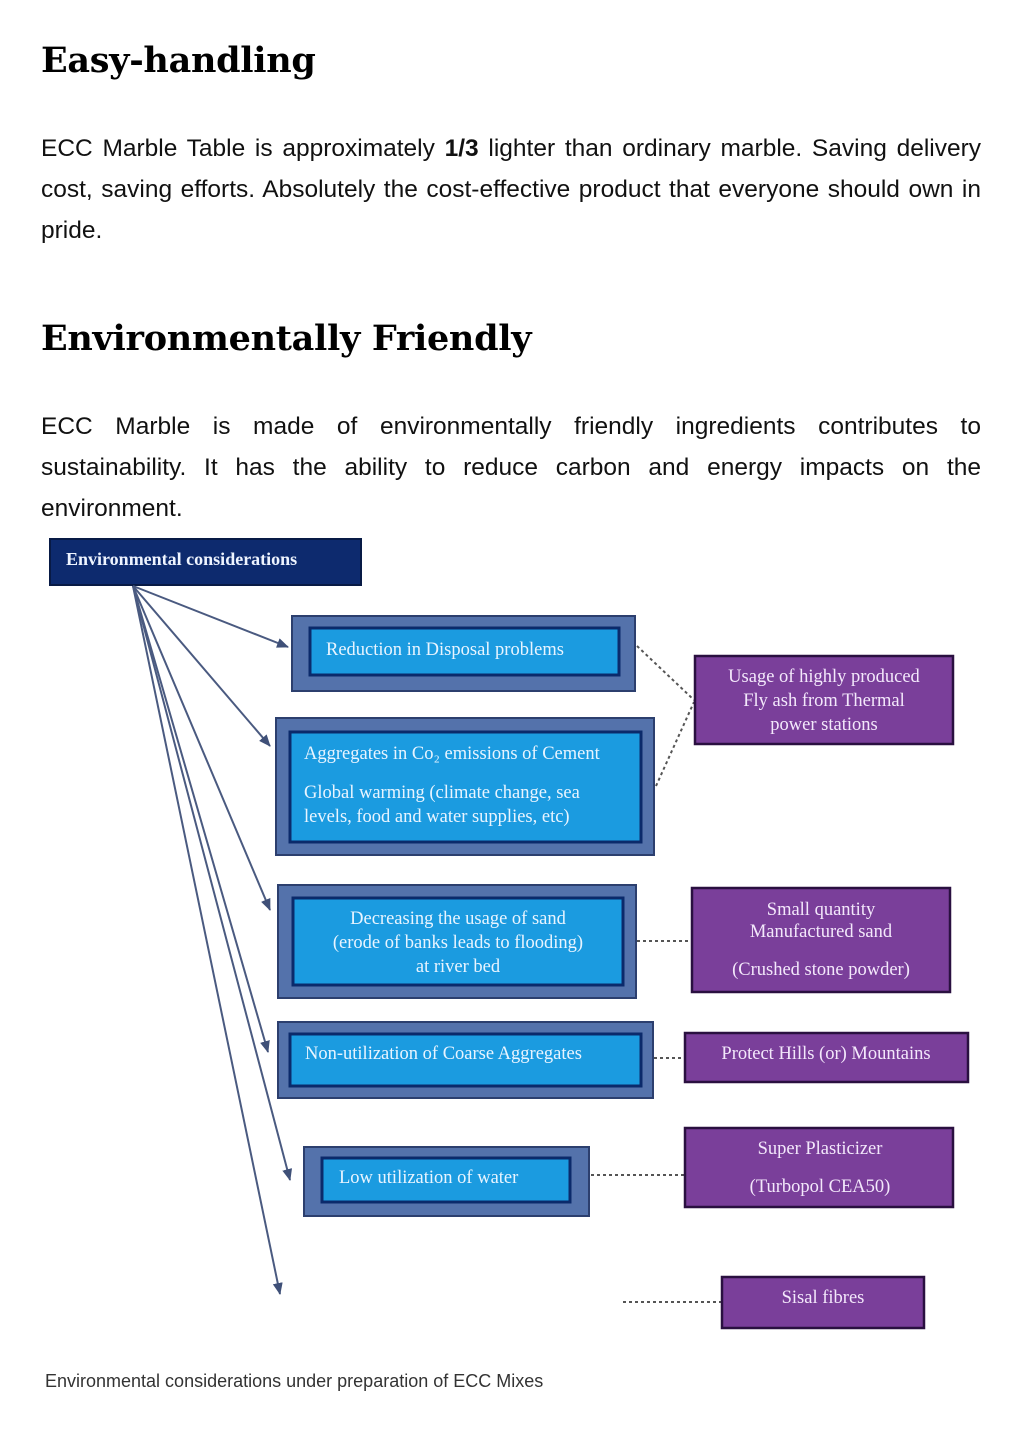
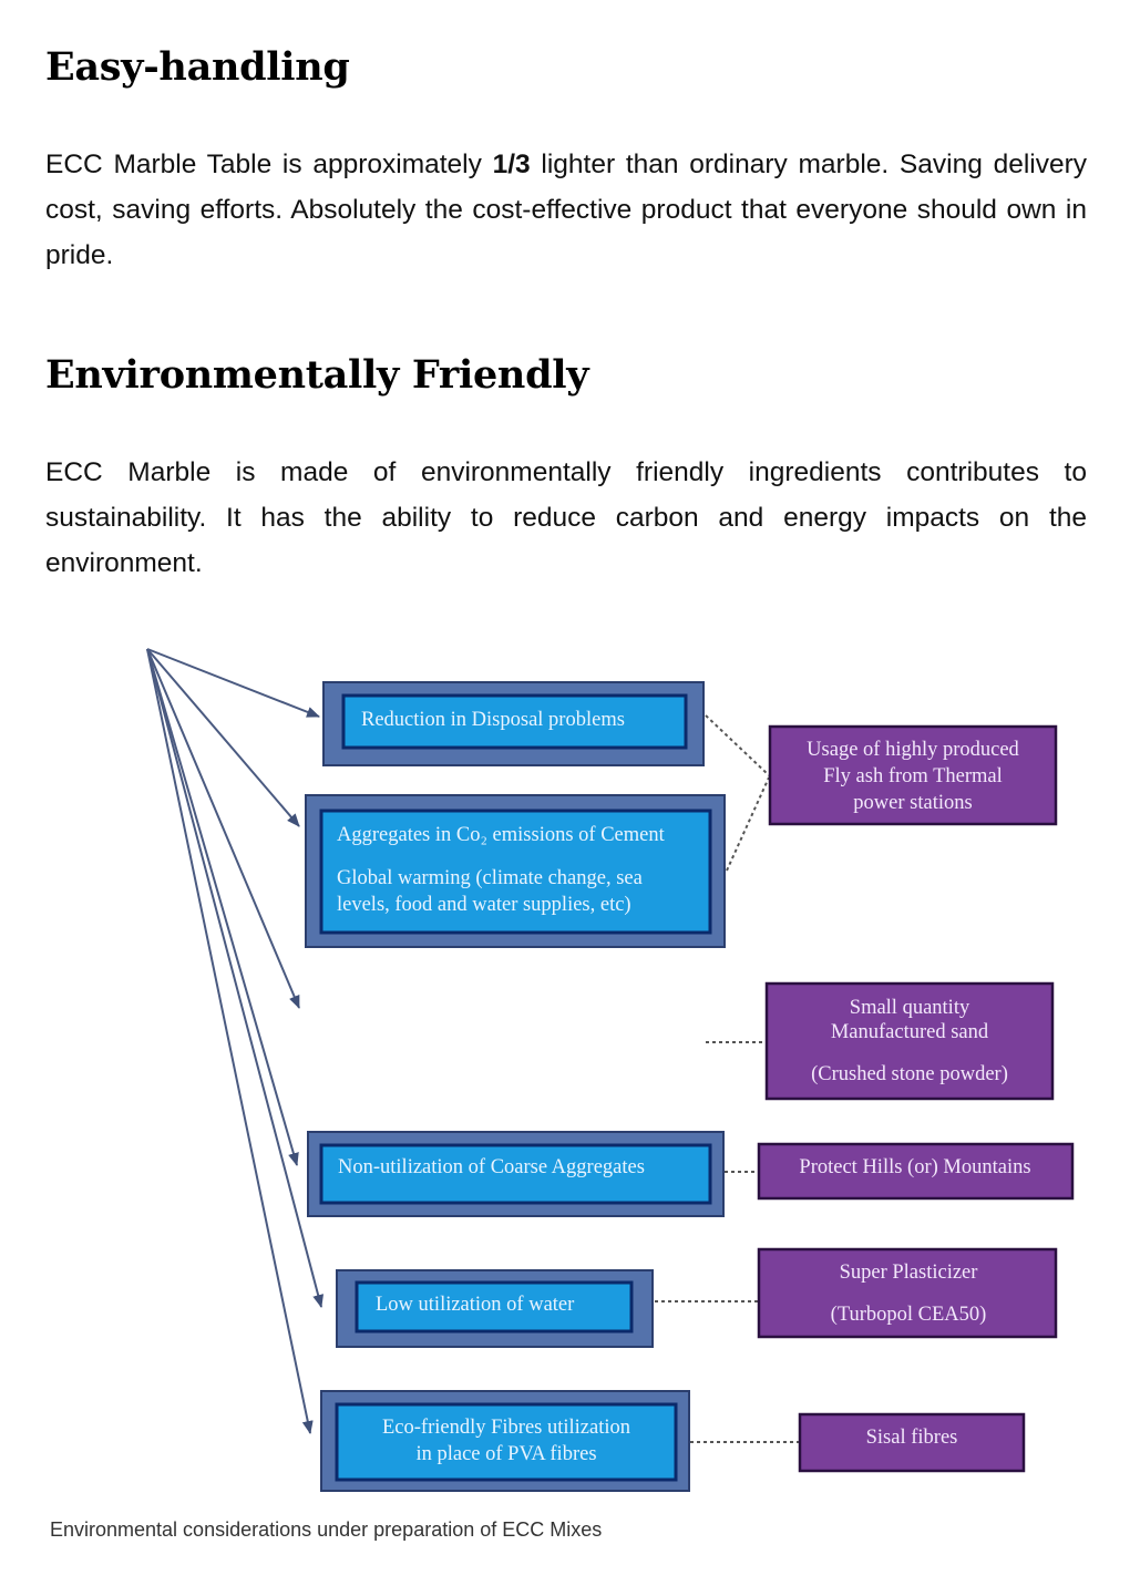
  Easy-handling
  ECC Marble Table is approximately 1/3 lighter than ordinary marble. Saving delivery cost, saving efforts. Absolutely the cost-effective product that everyone should own in pride.
  Environmentally Friendly
  ECC Marble is made of environmentally friendly ingredients contributes to sustainability. It has the ability to reduce carbon and energy impacts on the environment.
- Environmental considerations
  Reduction in Disposal problems
  Aggregates in Co₂ emissions of Cement
  Global warming (climate change, sea
  levels, food and water supplies, etc)
- Decreasing the usage of sand
- (erode of banks leads to flooding)
- at river bed
  Non-utilization of Coarse Aggregates
  Low utilization of water
+ Eco-friendly Fibres utilization
+ in place of PVA fibres
  Usage of highly produced
  Fly ash from Thermal
  power stations
  Small quantity
  Manufactured sand
  (Crushed stone powder)
  Protect Hills (or) Mountains
  Super Plasticizer
  (Turbopol CEA50)
  Sisal fibres
  Environmental considerations under preparation of ECC Mixes
